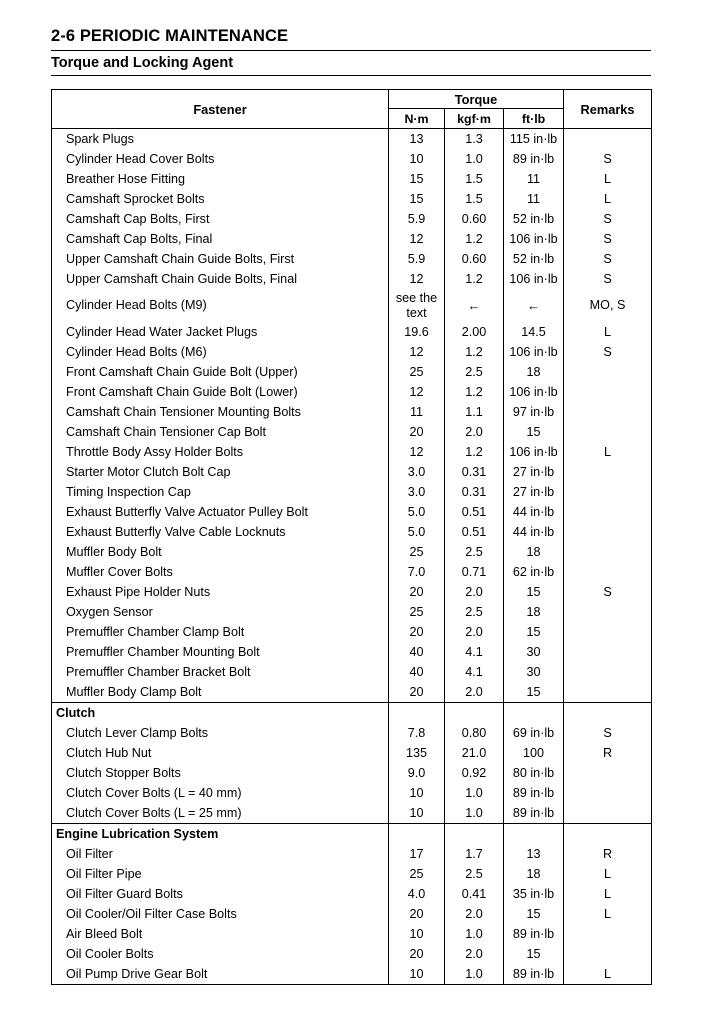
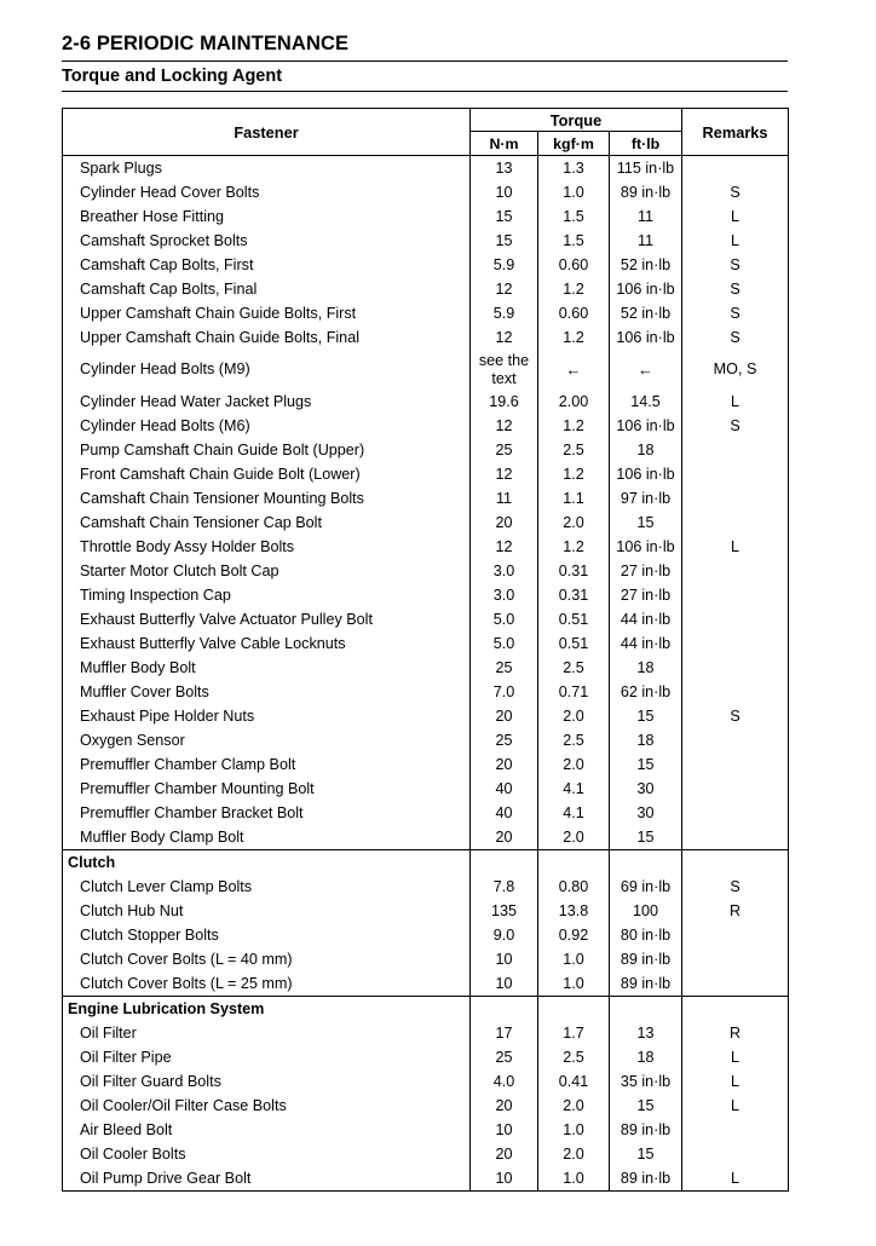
  2-6 PERIODIC MAINTENANCE
  Torque and Locking Agent
  Fastener	Torque	Remarks
  N·m	kgf·m	ft·lb
  Spark Plugs	13	1.3	115 in·lb
  Cylinder Head Cover Bolts	10	1.0	89 in·lb	S
  Breather Hose Fitting	15	1.5	11	L
  Camshaft Sprocket Bolts	15	1.5	11	L
  Camshaft Cap Bolts, First	5.9	0.60	52 in·lb	S
  Camshaft Cap Bolts, Final	12	1.2	106 in·lb	S
  Upper Camshaft Chain Guide Bolts, First	5.9	0.60	52 in·lb	S
  Upper Camshaft Chain Guide Bolts, Final	12	1.2	106 in·lb	S
  Cylinder Head Bolts (M9)	see thetext	←	←	MO, S
  Cylinder Head Water Jacket Plugs	19.6	2.00	14.5	L
  Cylinder Head Bolts (M6)	12	1.2	106 in·lb	S
- Front Camshaft Chain Guide Bolt (Upper)	25	2.5	18
+ Pump Camshaft Chain Guide Bolt (Upper)	25	2.5	18
  Front Camshaft Chain Guide Bolt (Lower)	12	1.2	106 in·lb
  Camshaft Chain Tensioner Mounting Bolts	11	1.1	97 in·lb
  Camshaft Chain Tensioner Cap Bolt	20	2.0	15
  Throttle Body Assy Holder Bolts	12	1.2	106 in·lb	L
  Starter Motor Clutch Bolt Cap	3.0	0.31	27 in·lb
  Timing Inspection Cap	3.0	0.31	27 in·lb
  Exhaust Butterfly Valve Actuator Pulley Bolt	5.0	0.51	44 in·lb
  Exhaust Butterfly Valve Cable Locknuts	5.0	0.51	44 in·lb
  Muffler Body Bolt	25	2.5	18
  Muffler Cover Bolts	7.0	0.71	62 in·lb
  Exhaust Pipe Holder Nuts	20	2.0	15	S
  Oxygen Sensor	25	2.5	18
  Premuffler Chamber Clamp Bolt	20	2.0	15
  Premuffler Chamber Mounting Bolt	40	4.1	30
  Premuffler Chamber Bracket Bolt	40	4.1	30
  Muffler Body Clamp Bolt	20	2.0	15
  Clutch
  Clutch Lever Clamp Bolts	7.8	0.80	69 in·lb	S
- Clutch Hub Nut	135	21.0	100	R
+ Clutch Hub Nut	135	13.8	100	R
  Clutch Stopper Bolts	9.0	0.92	80 in·lb
  Clutch Cover Bolts (L = 40 mm)	10	1.0	89 in·lb
  Clutch Cover Bolts (L = 25 mm)	10	1.0	89 in·lb
  Engine Lubrication System
  Oil Filter	17	1.7	13	R
  Oil Filter Pipe	25	2.5	18	L
  Oil Filter Guard Bolts	4.0	0.41	35 in·lb	L
  Oil Cooler/Oil Filter Case Bolts	20	2.0	15	L
  Air Bleed Bolt	10	1.0	89 in·lb
  Oil Cooler Bolts	20	2.0	15
  Oil Pump Drive Gear Bolt	10	1.0	89 in·lb	L
